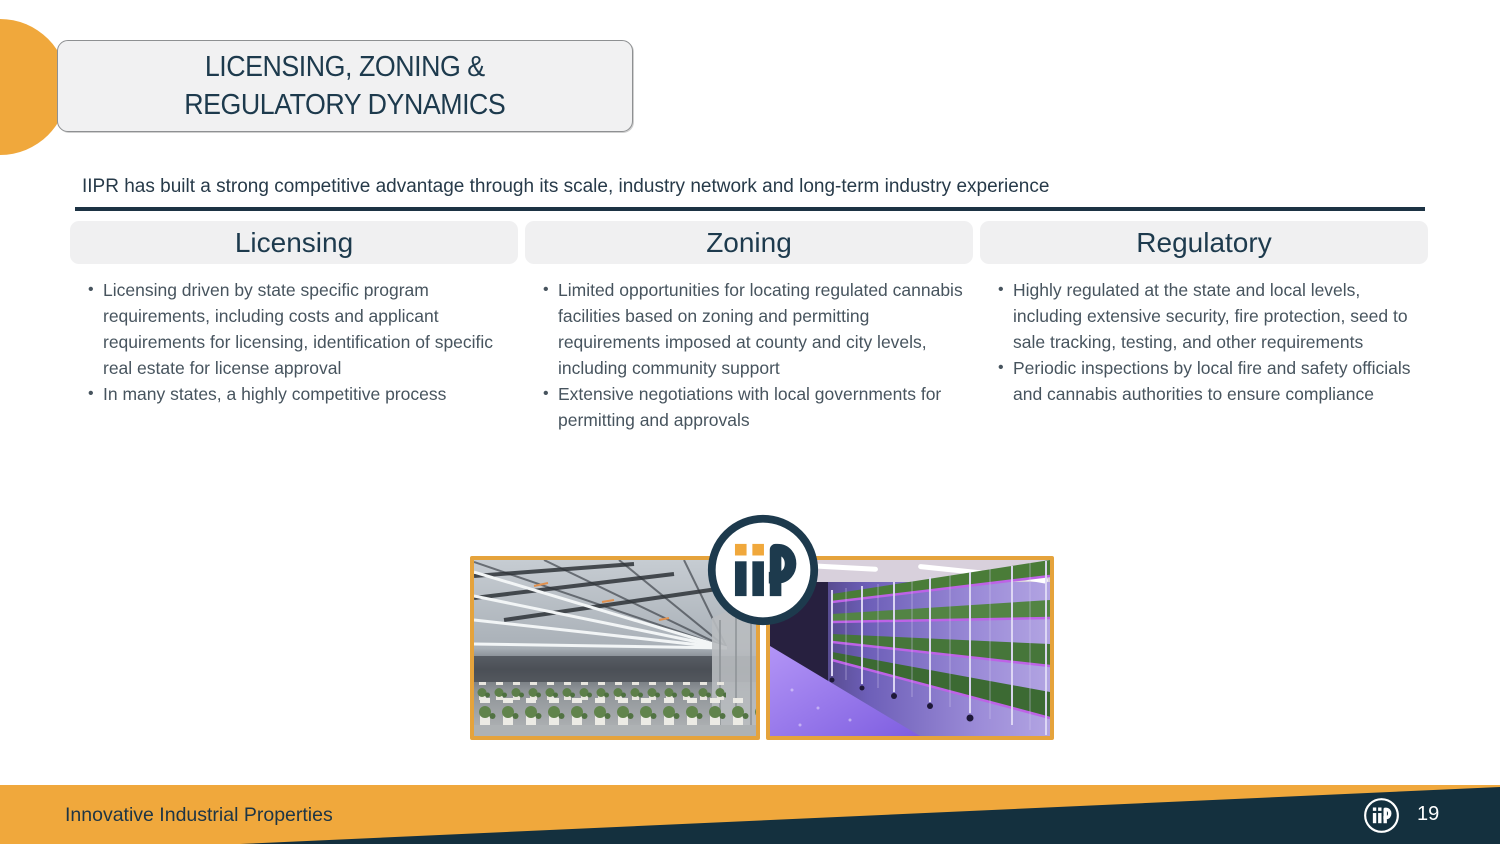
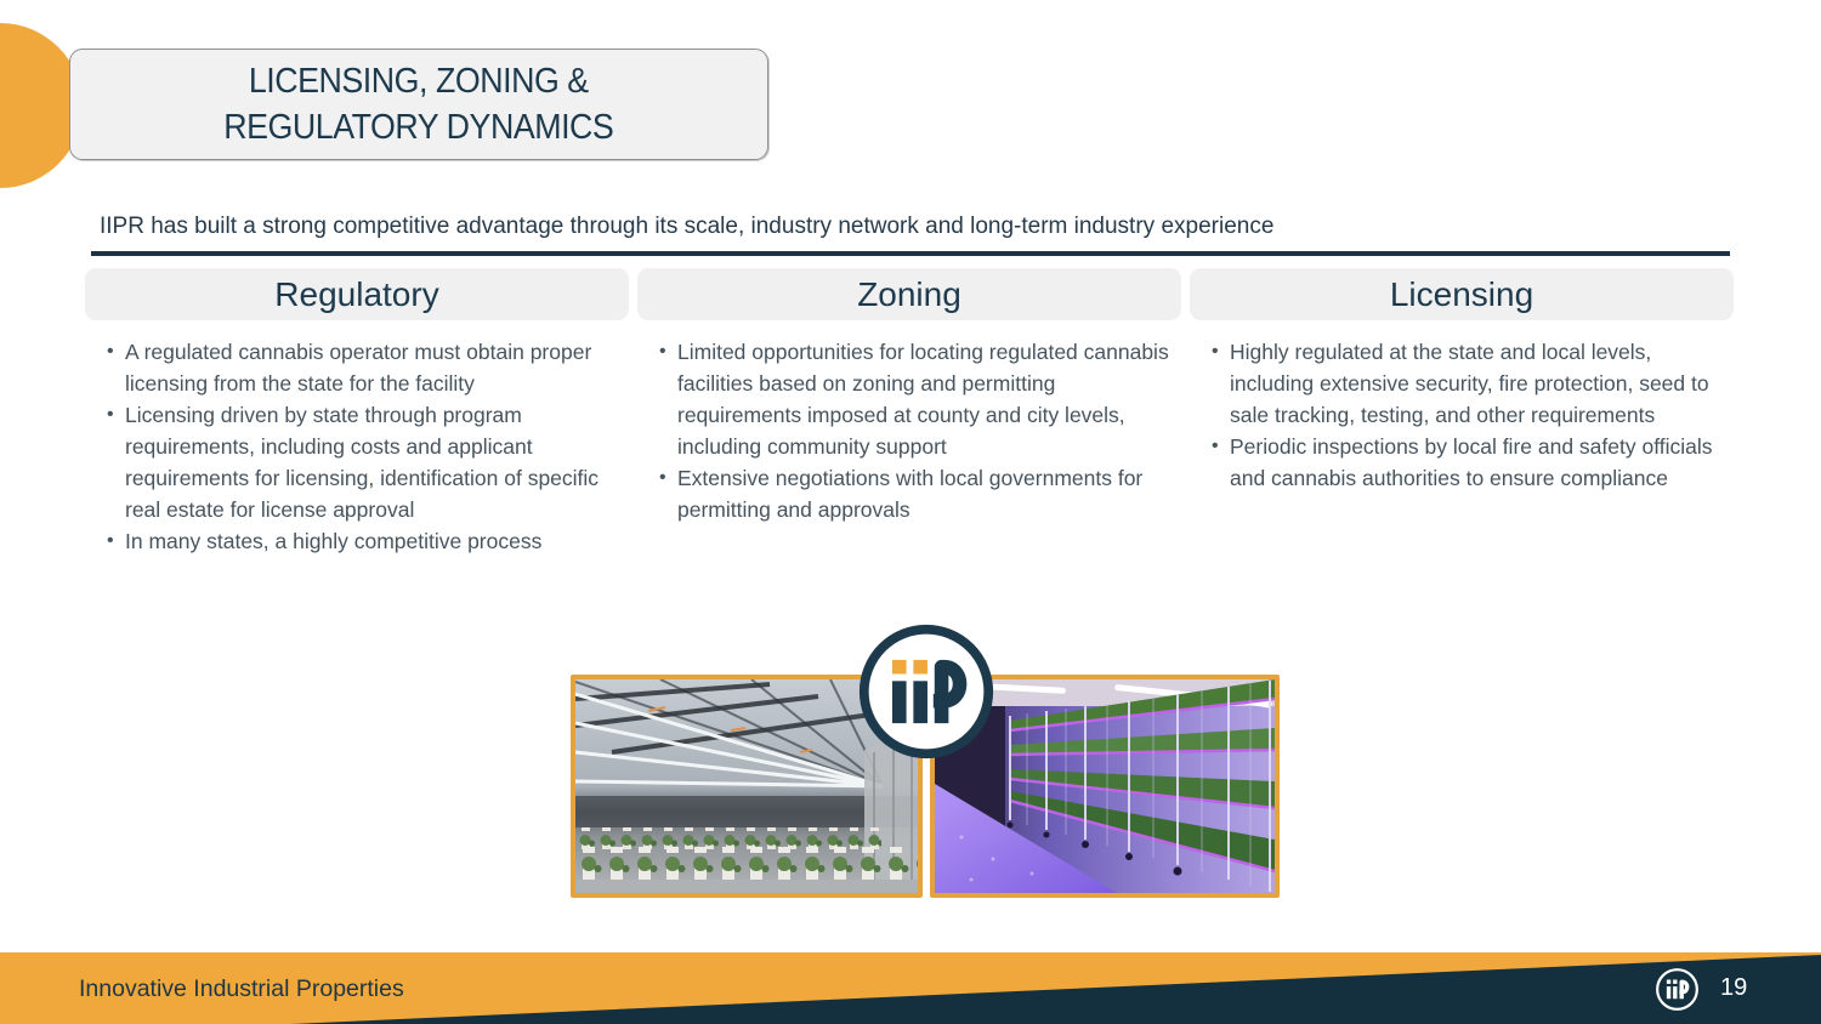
  LICENSING, ZONING &
  REGULATORY DYNAMICS
  IIPR has built a strong competitive advantage through its scale, industry network and long-term industry experience
- Licensing
+ Regulatory
+ A regulated cannabis operator must obtain proper licensing from the state for the facility
- Licensing driven by state specific program requirements, including costs and applicant requirements for licensing, identification of specific real estate for license approval
+ Licensing driven by state through program requirements, including costs and applicant requirements for licensing, identification of specific real estate for license approval
  In many states, a highly competitive process
  Zoning
  Limited opportunities for locating regulated cannabis facilities based on zoning and permitting requirements imposed at county and city levels, including community support
  Extensive negotiations with local governments for permitting and approvals
- Regulatory
+ Licensing
  Highly regulated at the state and local levels, including extensive security, fire protection, seed to sale tracking, testing, and other requirements
  Periodic inspections by local fire and safety officials and cannabis authorities to ensure compliance
  Innovative Industrial Properties
  19
